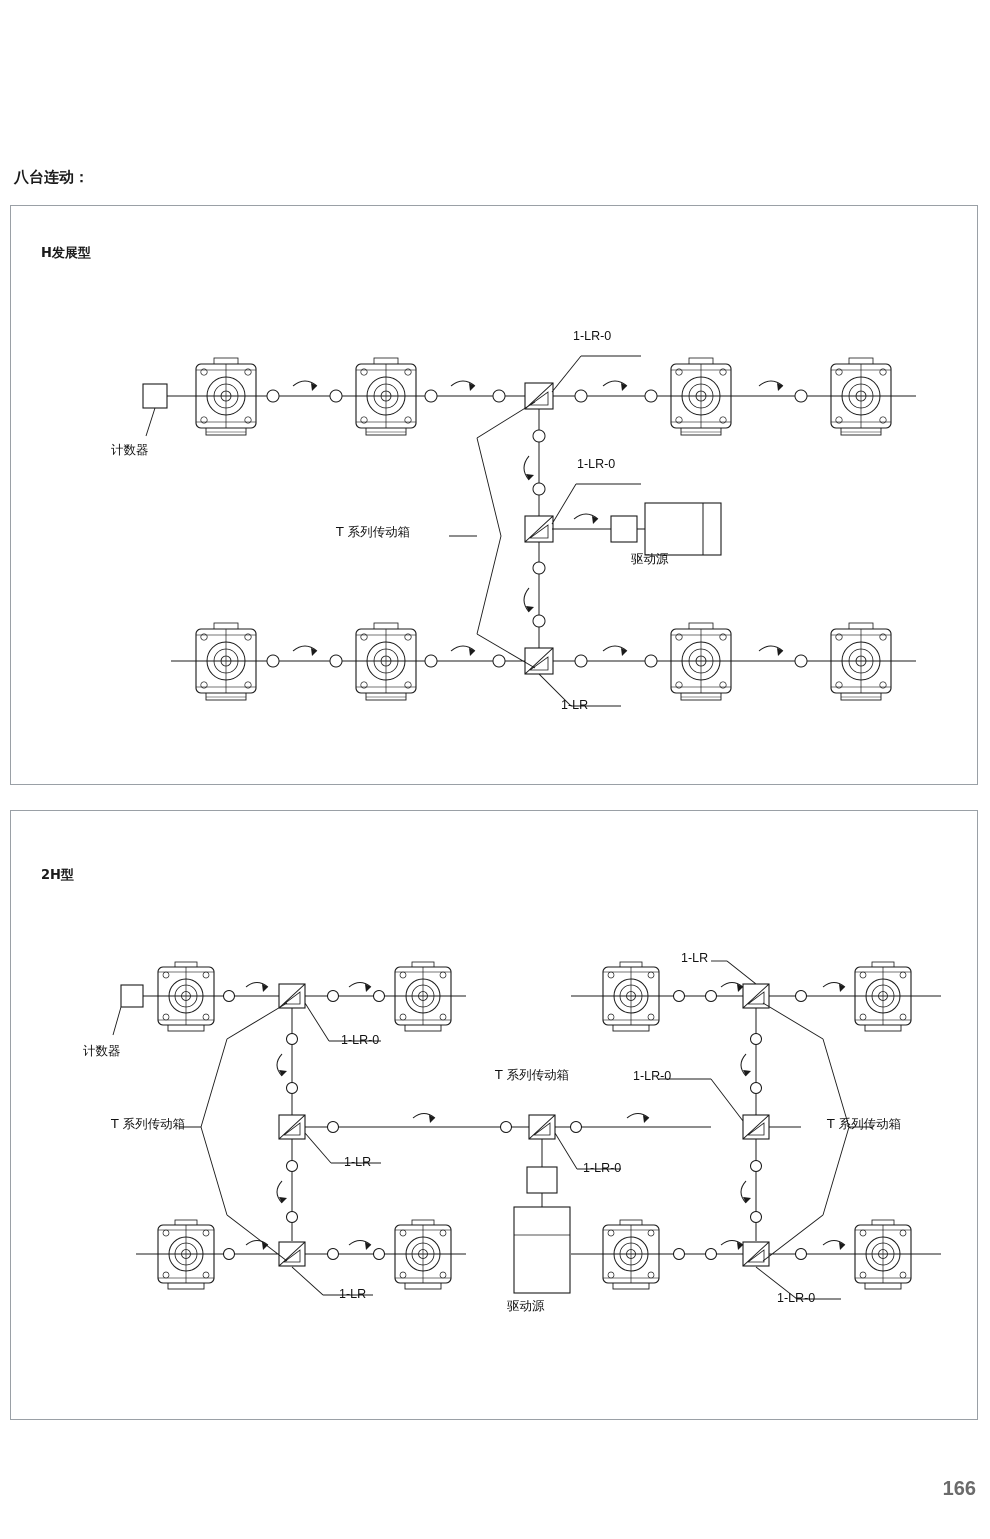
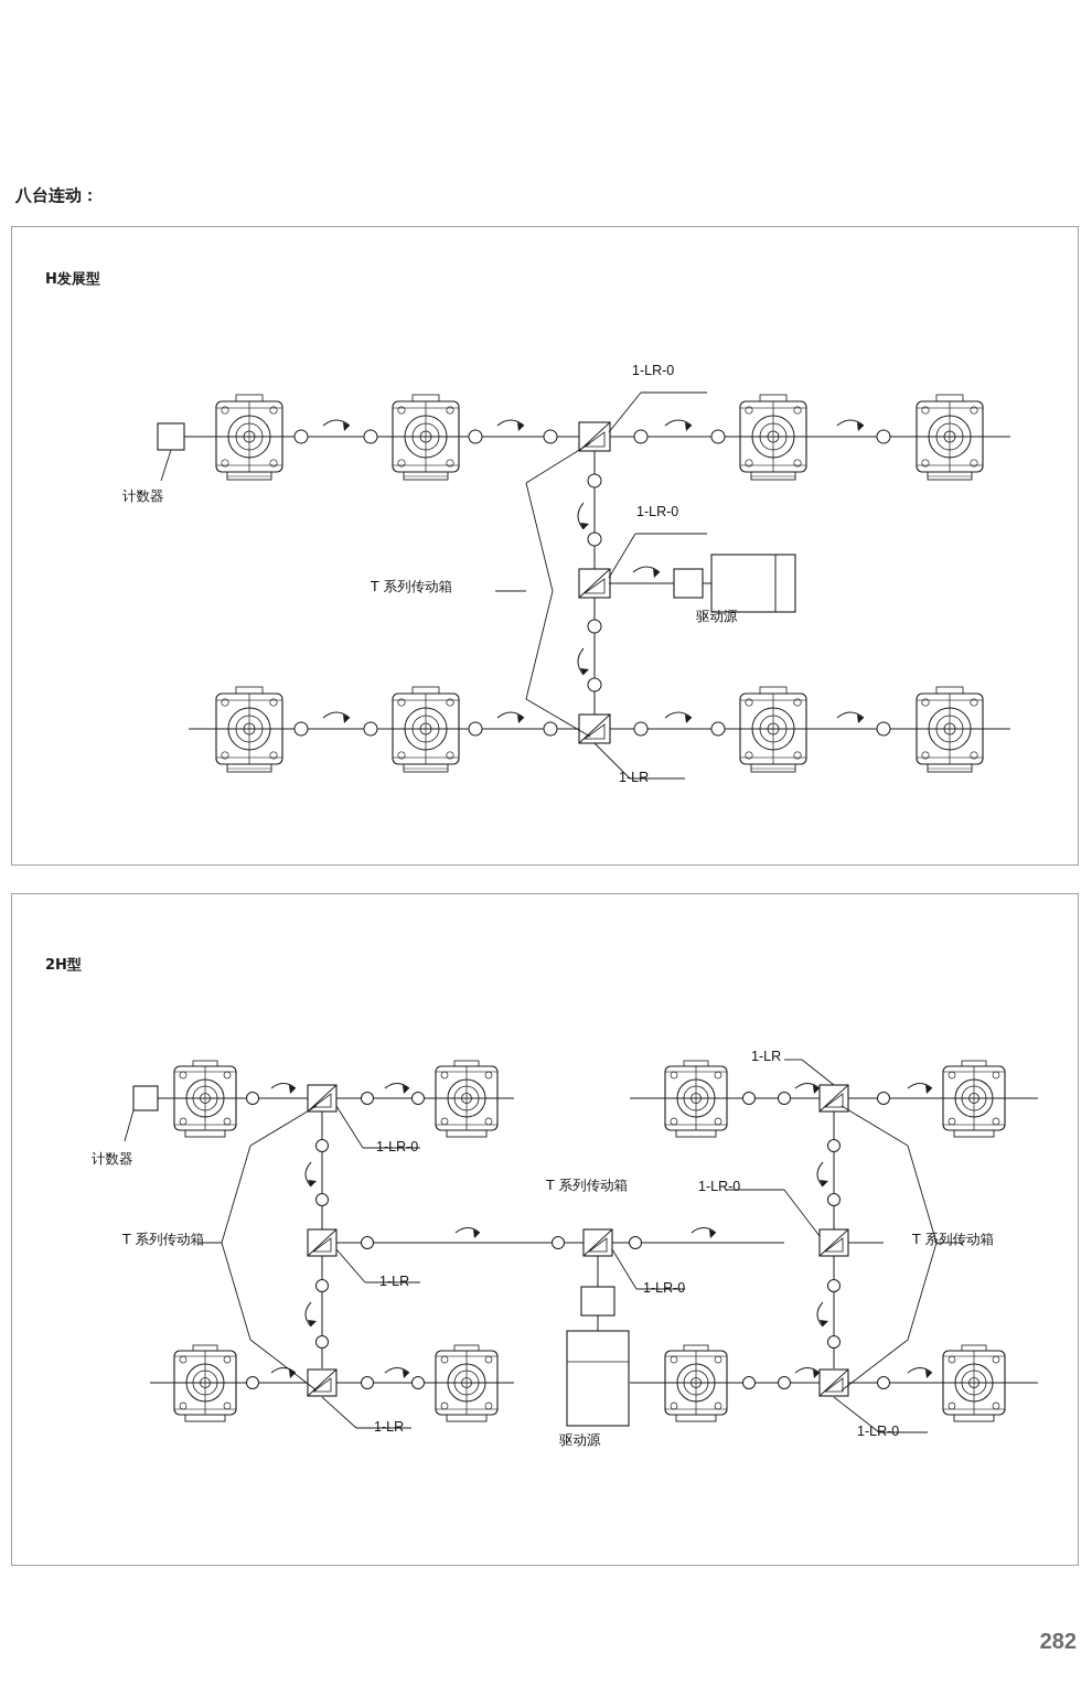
  八台连动：
  H发展型
  计数器
  1-LR-0
  1-LR-0
  T 系列传动箱
  驱动源
  1-LR
  2H型
  计数器
  1-LR-0
  T 系列传动箱
  1-LR
  1-LR
  T 系列传动箱
  1-LR-0
  驱动源
  1-LR
  1-LR-0
  T 系列传动箱
  1-LR-0
- 166
+ 282
